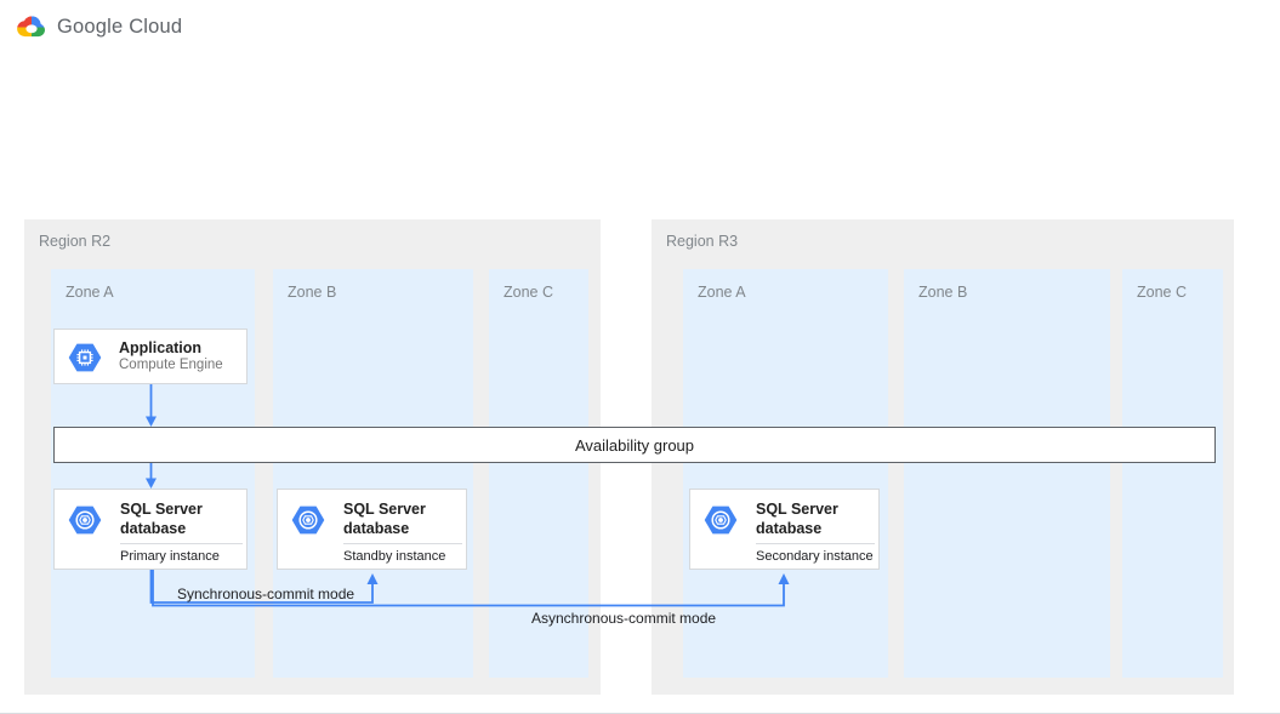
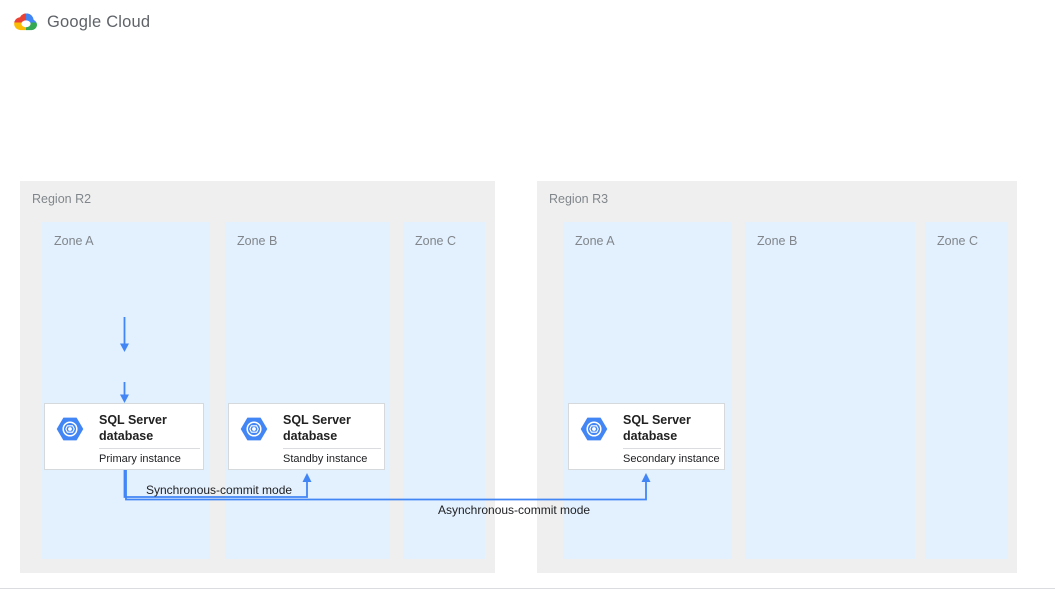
  Google Cloud
  Region R2
  Zone A
  Zone B
  Zone C
  Region R3
  Zone A
  Zone B
  Zone C
- Application
- Compute Engine
- Availability group
  SQL Server database
  Primary instance
  SQL Server database
  Standby instance
  SQL Server database
  Secondary instance
  Synchronous-commit mode
  Asynchronous-commit mode
